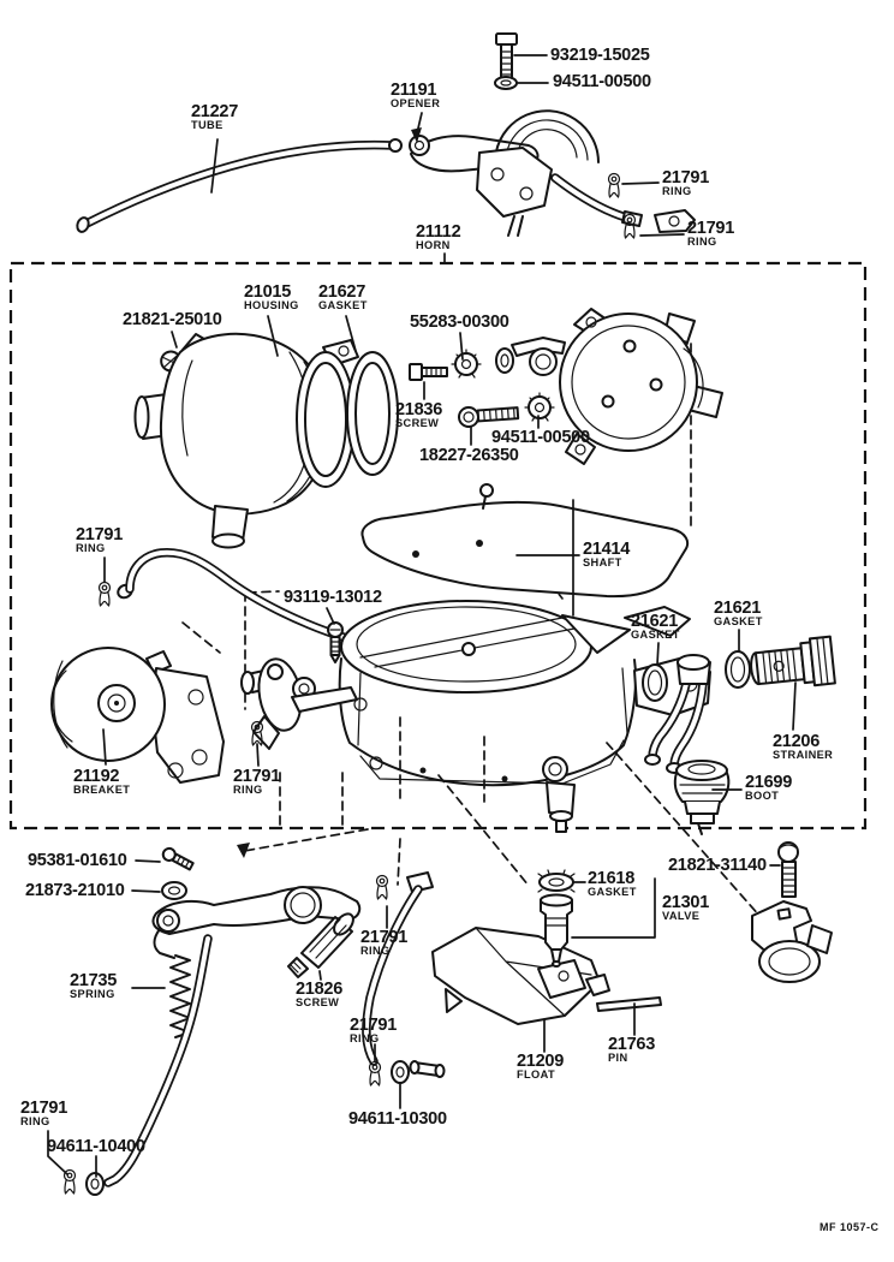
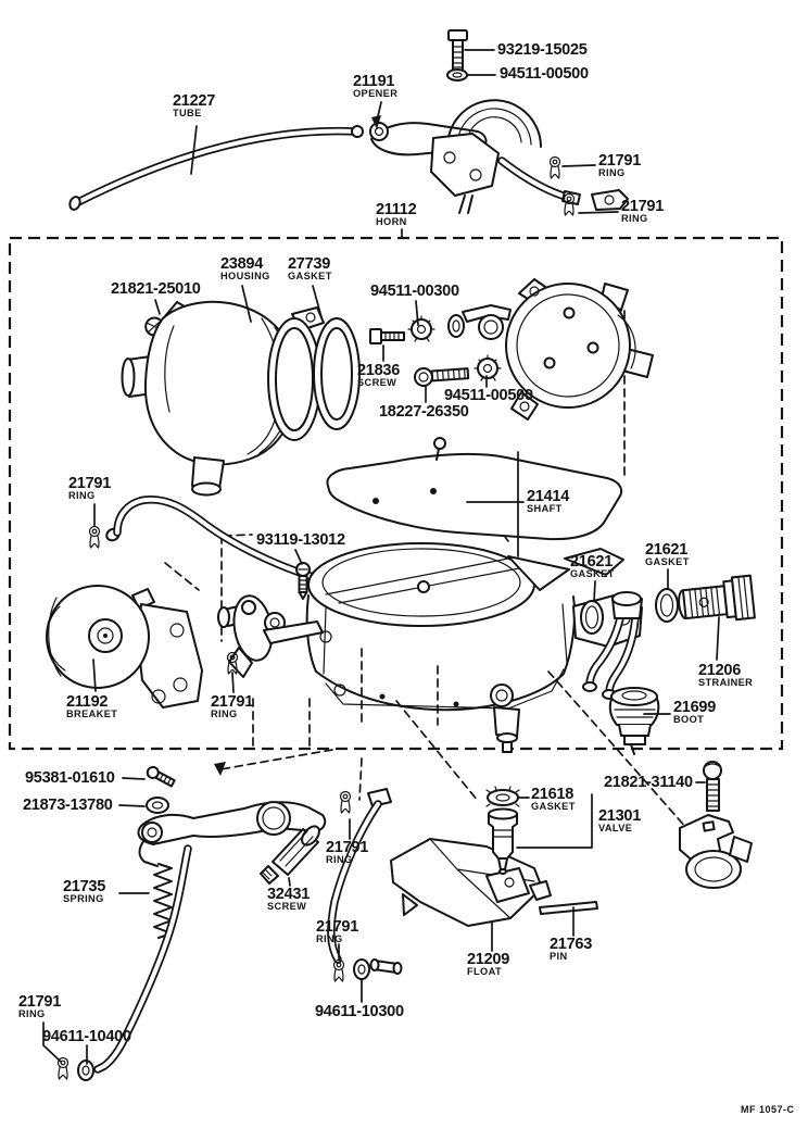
  93219-15025
  94511-00500
  21191
  OPENER
  21227
  TUBE
  21791
  RING
  21791
  RING
  21112
  HORN
  21821-25010
- 21015
+ 23894
  HOUSING
- 21627
+ 27739
  GASKET
- 55283-00300
+ 94511-00300
  21836
  SCREW
  94511-00500
  18227-26350
  21414
  SHAFT
  21791
  RING
  93119-13012
  21621
  GASKET
  21621
  GASKET
  21206
  STRAINER
  21192
  BREAKET
  21791
  RING
  21699
  BOOT
  95381-01610
- 21873-21010
+ 21873-13780
  21821-31140
  21618
  GASKET
  21301
  VALVE
  21791
  RING
  21735
  SPRING
- 21826
+ 32431
  SCREW
  21791
  RING
  21763
  PIN
  21209
  FLOAT
  94611-10300
  21791
  RING
  94611-10400
  MF 1057-C
